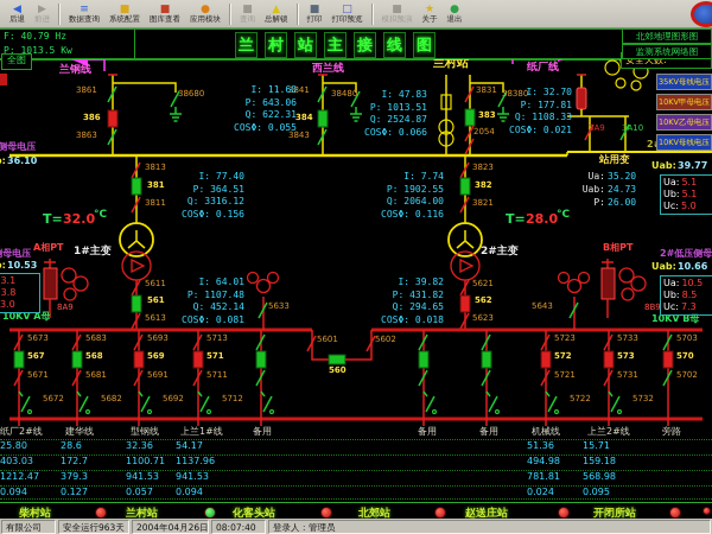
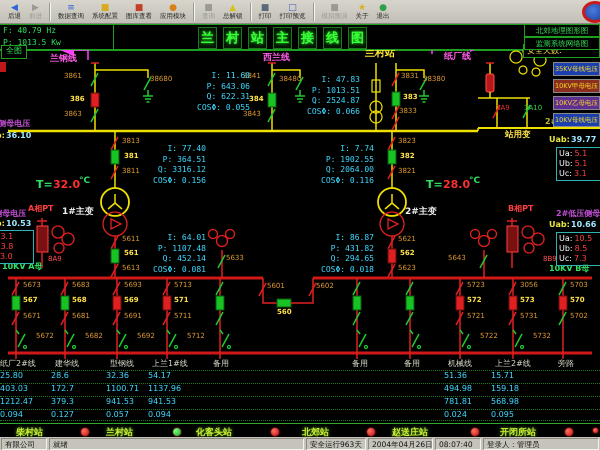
  ◀
  后退
  ▶
  前进
  ≡
  数据查询
  ■
  系统配置
  ■
  图库查看
  ●
  应用模块
  ■
  查询
  ▲
  总解锁
  ■
  打印
  □
  打印预览
  ■
  模拟预演
  ★
  关于
  ●
  退出
  F: 40.79 Hz
  P: 1013.5 Kw
  兰
  村
  站
  主
  接
  线
  图
  全图
  安全天数:
  柴村站
  兰村站
  化客头站
  北郊站
  赵送庄站
  开闭所站
  有限公司
+ 就绪
  安全运行963天
  2004年04月26日
  08:07:40
  登录人：管理员
  北郊地理图形图
  监测系统网络图
  35KV母线电压
  10KV甲母电压
  10KV乙母电压
  10KV母线电压
  兰钢线
  西兰线
  纸厂线
  兰村站
  3861
  386
  3863
  38680
  3841
  384
  3843
  38480
  3831
  383
- 2054
+ 3833
  38380
  3A9
  3A10
  3813
  381
  3811
  5611
  561
  5613
  3823
  382
  3821
  5621
  562
  5623
  5633
  5643
  5601
  560
  5602
  T=
  32.0
  °C
  T=
  28.0
  °C
  1#主变
  2#主变
  A相PT
  B相PT
  8A9
  8B9
  10KV A母
  10KV B母
  I: 11.60
  P: 643.06
  Q: 622.31
  COSΦ: 0.055
  I: 47.83
  P: 1013.51
  Q: 2524.87
  COSΦ: 0.066
- I: 32.70
- P: 177.81
- Q: 1108.33
- COSΦ: 0.021
  I: 77.40
  P: 364.51
  Q: 3316.12
  COSΦ: 0.156
  I: 64.01
  P: 1107.48
  Q: 452.14
  COSΦ: 0.081
  I: 7.74
  P: 1902.55
  Q: 2064.00
  COSΦ: 0.116
- I: 39.82
+ I: 86.87
  P: 431.82
  Q: 294.65
  COSΦ: 0.018
  36.10
  10.53
  3.1
  3.8
  3.0
  Uab:
  39.77
  Ua: 5.1
  Ub: 5.1
- Uc: 5.0
+ Uc: 3.1
  2#低压侧母
  Uab:
  10.66
  Ua: 10.5
  Ub: 8.5
  Uc: 7.3
  站用变
- Ua: 35.20
- Uab: 24.73
- P: 26.00
  5673
  567
  5671
  5672
  5683
  568
  5681
  5682
  5693
  569
  5691
  5692
  5713
  571
  5711
  5712
  5723
  572
  5721
  5722
- 5733
+ 3056
  573
  5731
  5732
  5703
  570
  5702
  纸厂2#线
  25.80
  403.03
  1212.47
  0.094
  建华线
  28.6
  172.7
  379.3
  0.127
  型钢线
  32.36
  1100.71
  941.53
  0.057
  上兰1#线
  54.17
  1137.96
  941.53
  0.094
  备用
  备用
  备用
  机械线
  51.36
  494.98
  781.81
  0.024
  上兰2#线
  15.71
  159.18
  568.98
  0.095
  旁路
